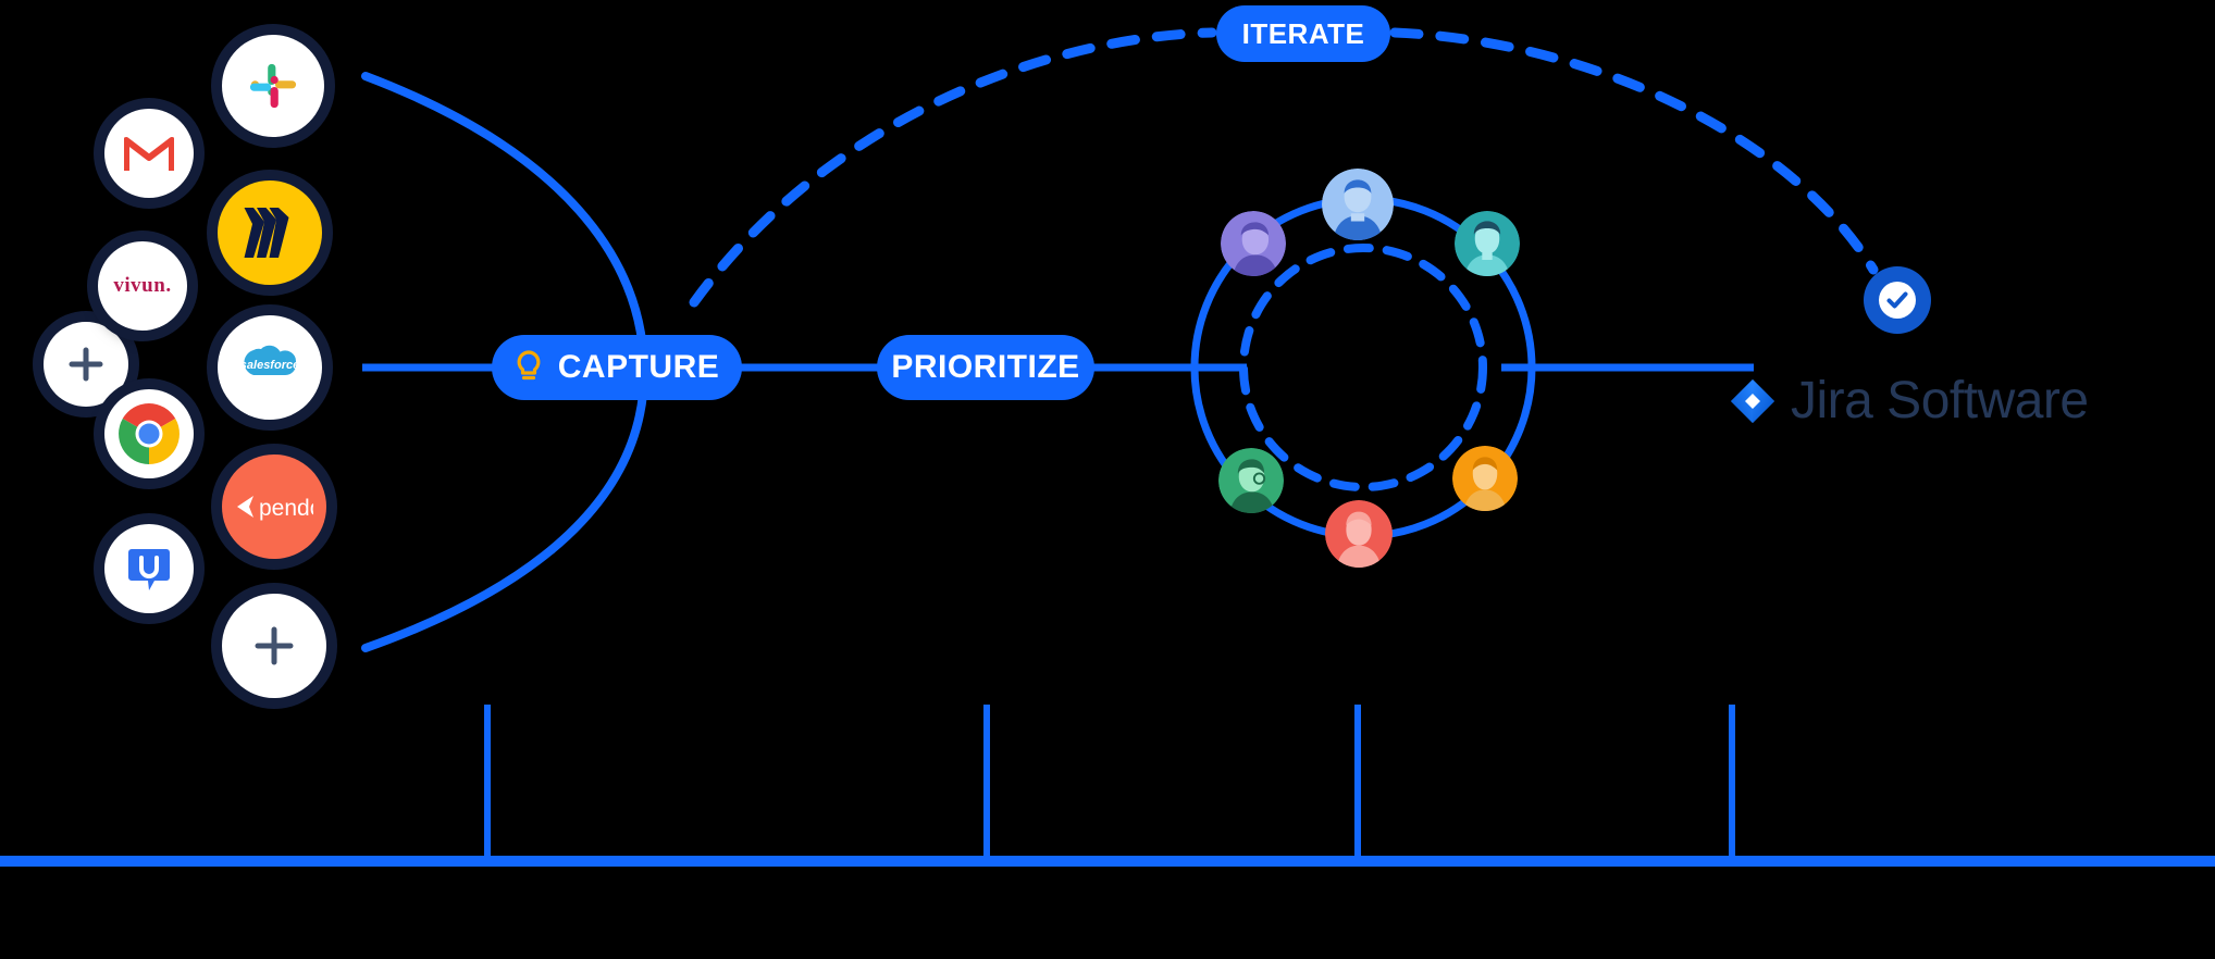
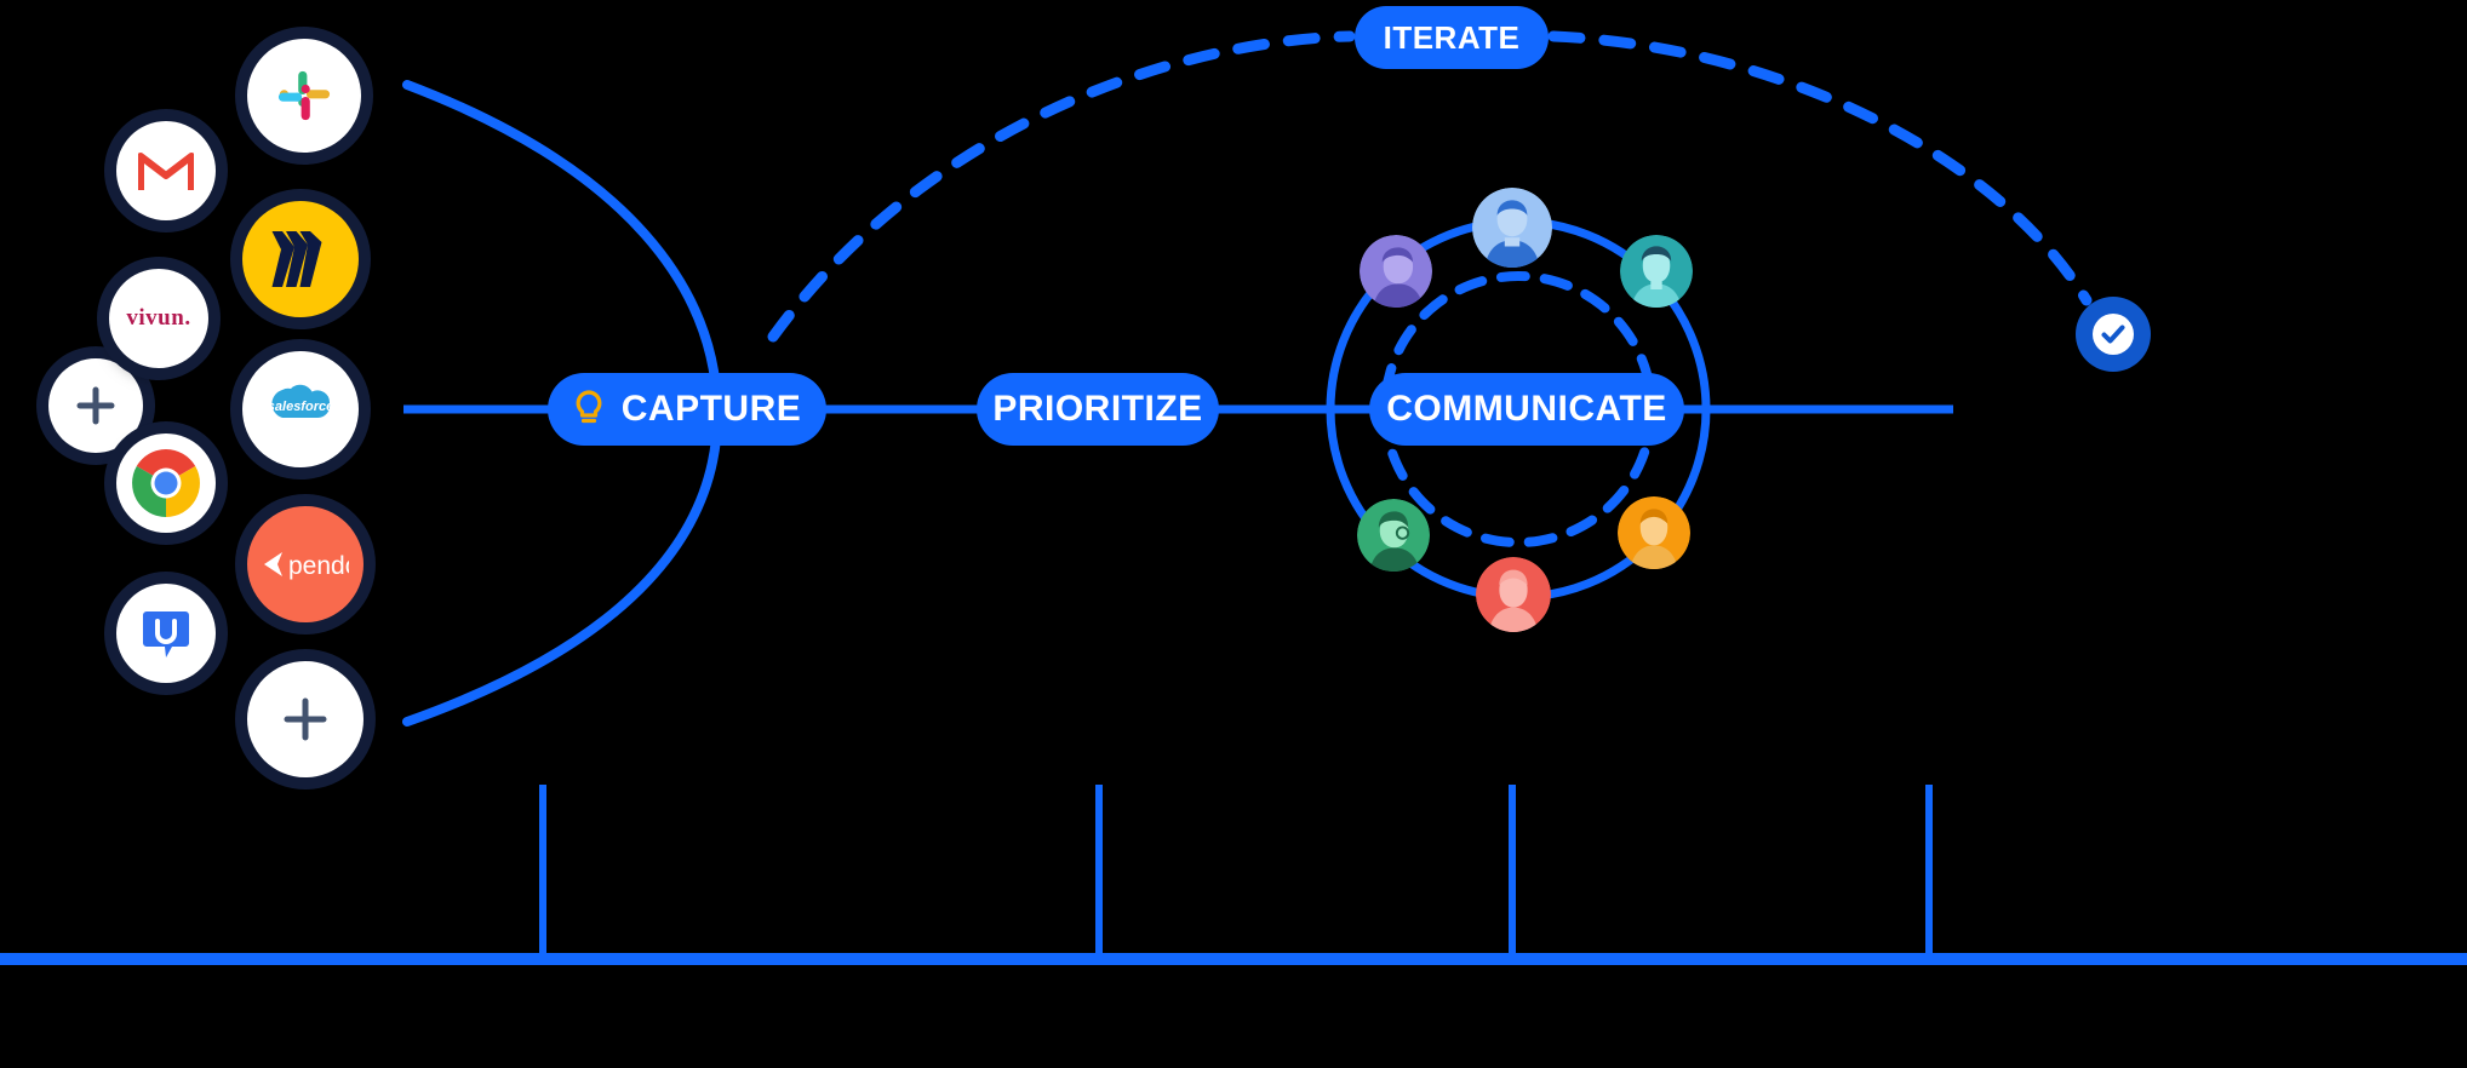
  vivun.
  salesforce
  pend
  CAPTURE
  PRIORITIZE
+ COMMUNICATE
  ITERATE
- Jira Software
